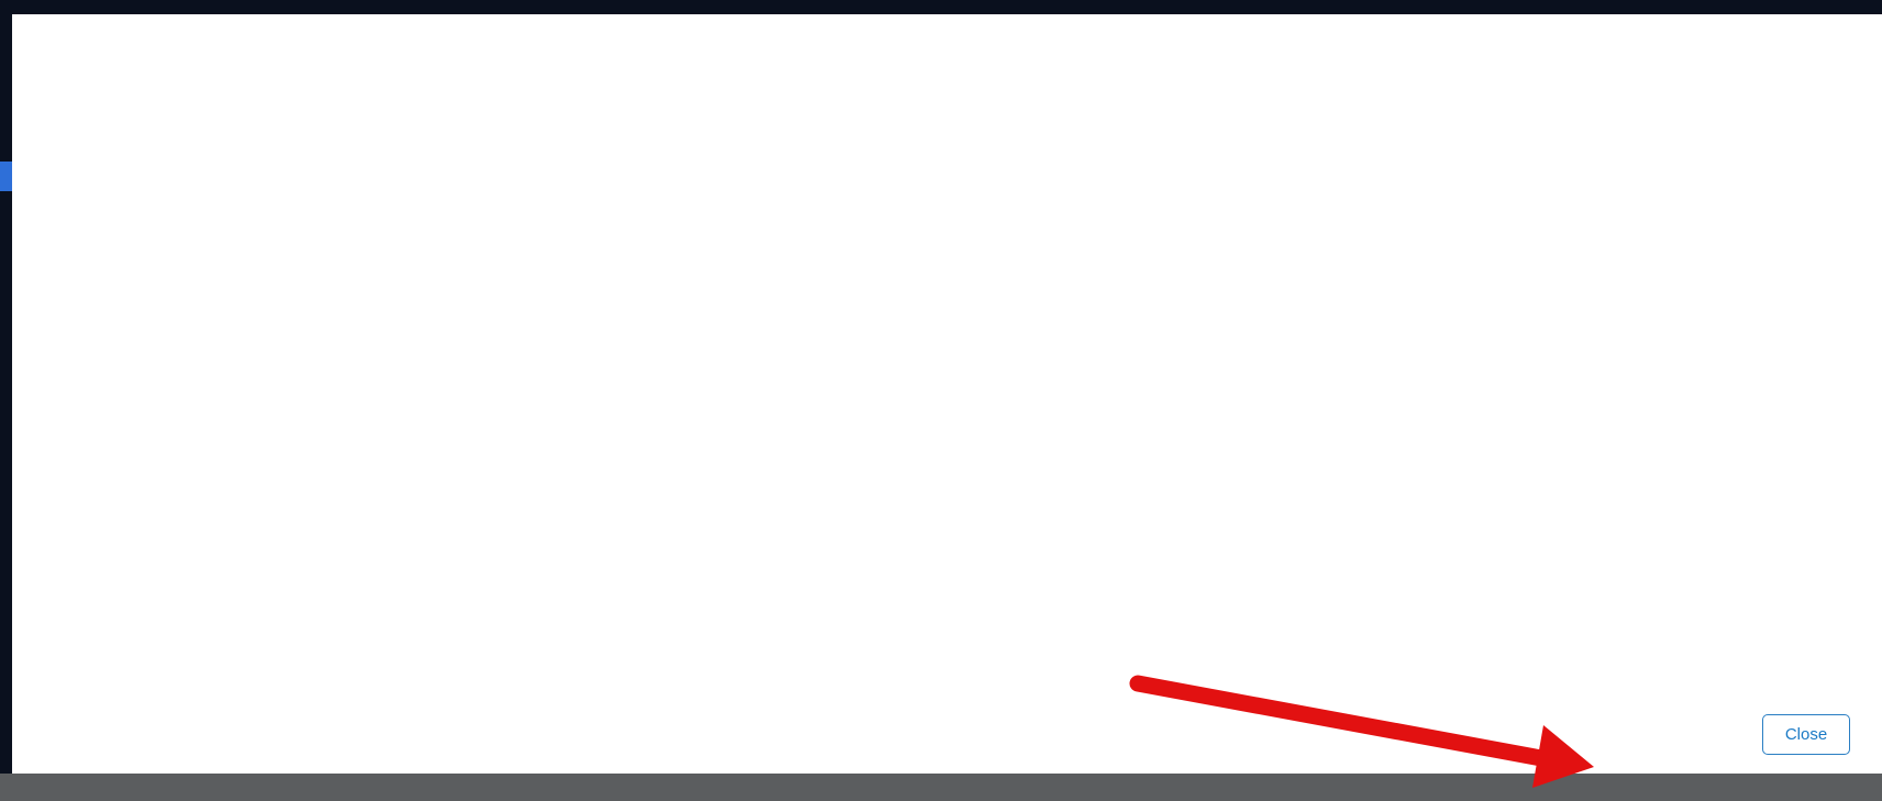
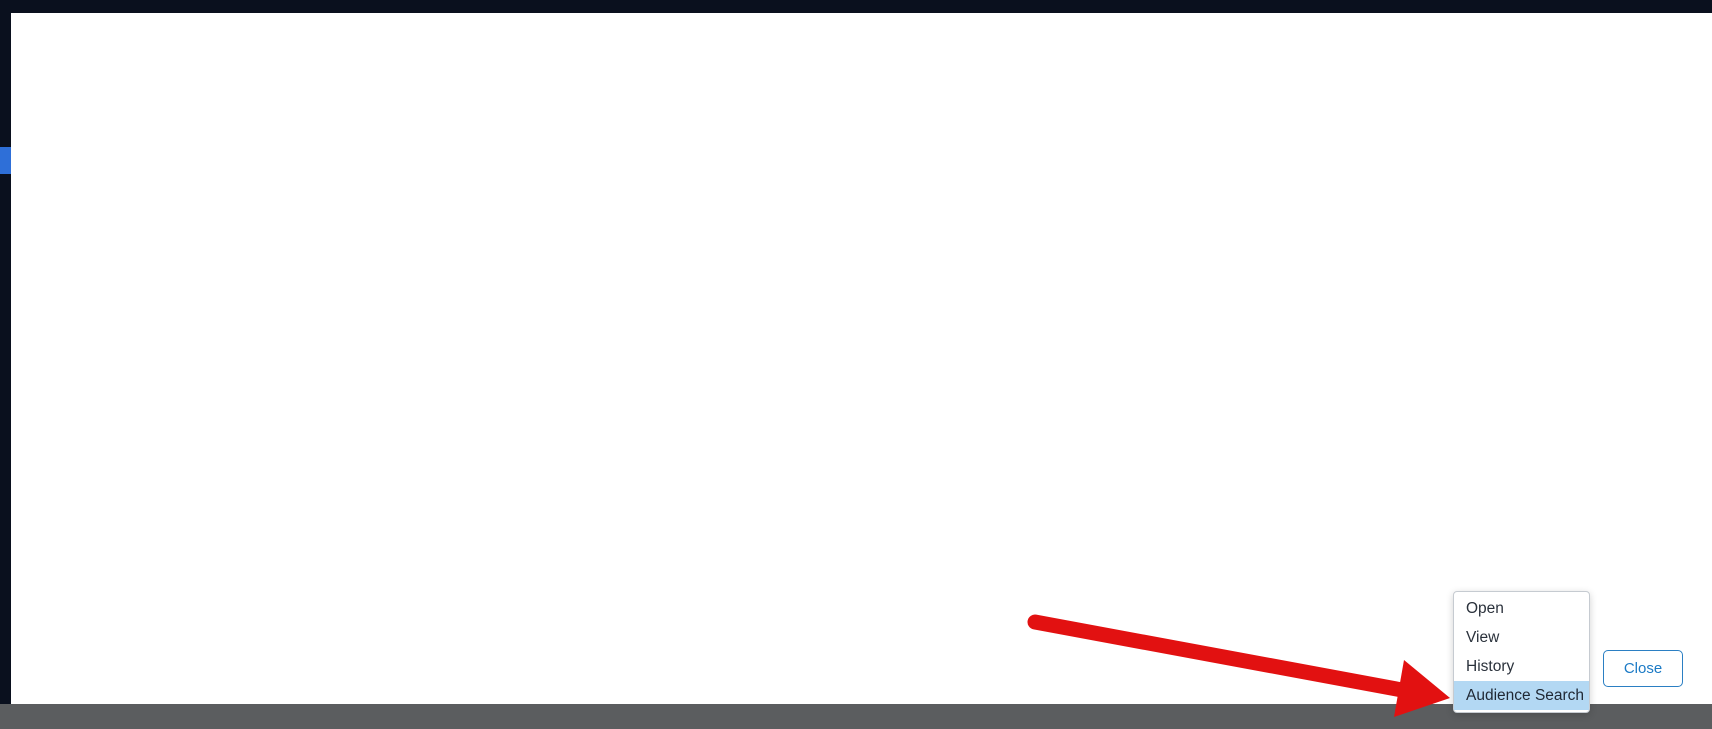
  Close
+ Open
+ View
+ History
+ Audience Search
